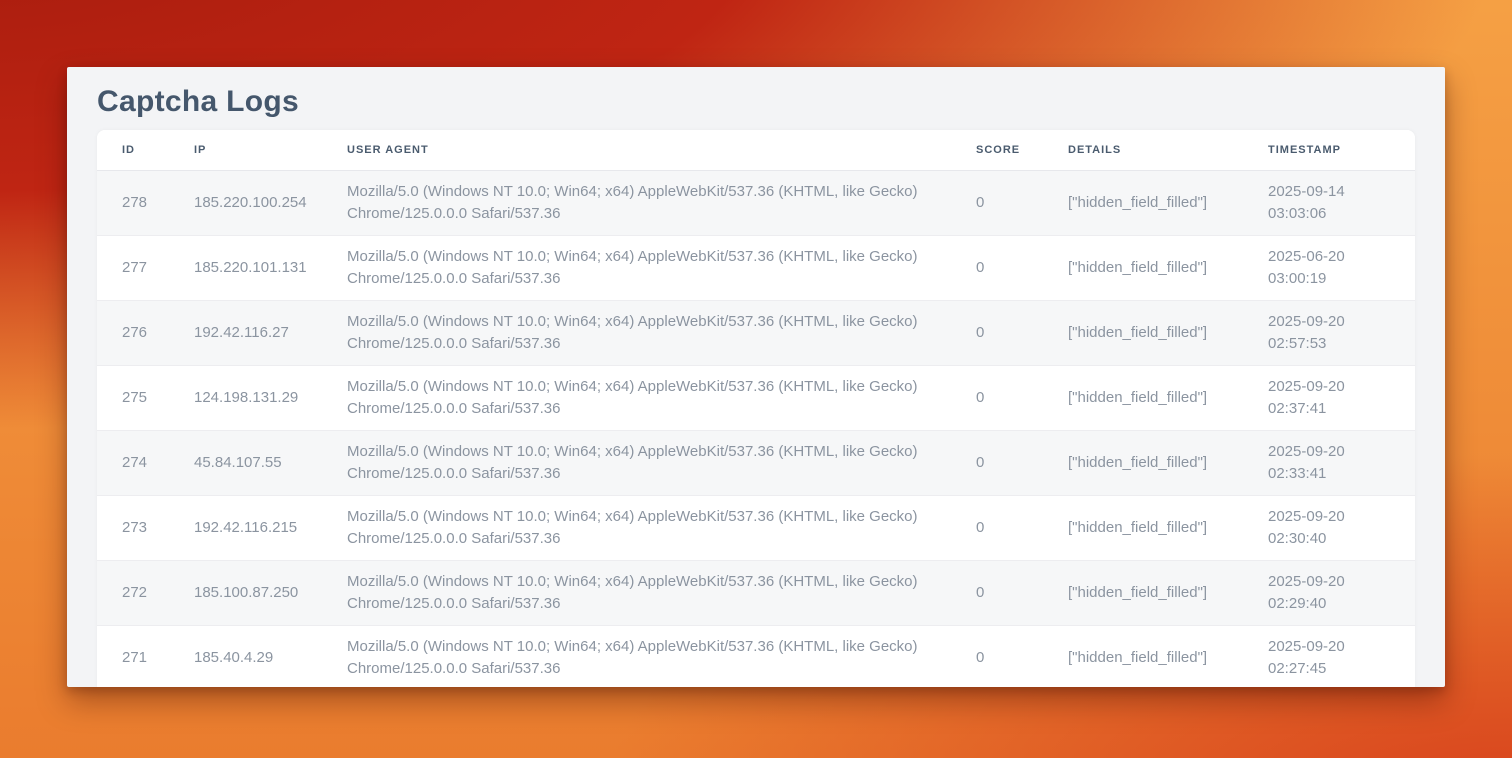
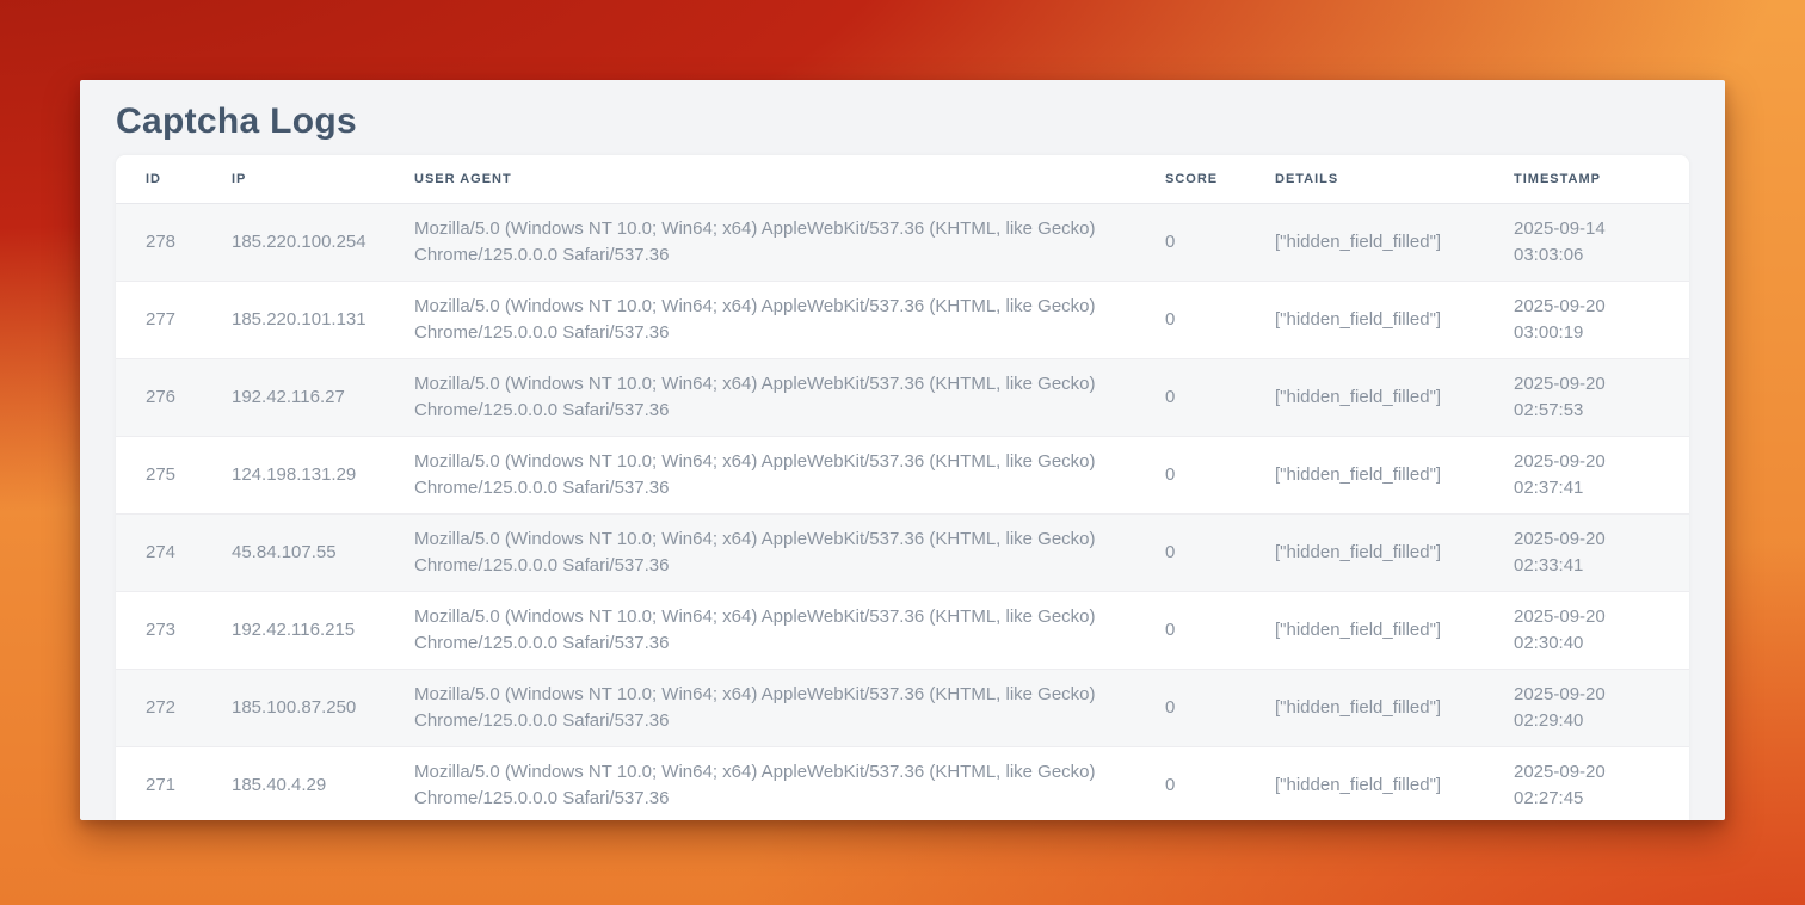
  Captcha Logs
  ID	IP	USER AGENT	SCORE	DETAILS	TIMESTAMP
  278	185.220.100.254	Mozilla/5.0 (Windows NT 10.0; Win64; x64) AppleWebKit/537.36 (KHTML, like Gecko) Chrome/125.0.0.0 Safari/537.36	0	["hidden_field_filled"]	2025-09-14 03:03:06
- 277	185.220.101.131	Mozilla/5.0 (Windows NT 10.0; Win64; x64) AppleWebKit/537.36 (KHTML, like Gecko) Chrome/125.0.0.0 Safari/537.36	0	["hidden_field_filled"]	2025-06-20 03:00:19
+ 277	185.220.101.131	Mozilla/5.0 (Windows NT 10.0; Win64; x64) AppleWebKit/537.36 (KHTML, like Gecko) Chrome/125.0.0.0 Safari/537.36	0	["hidden_field_filled"]	2025-09-20 03:00:19
  276	192.42.116.27	Mozilla/5.0 (Windows NT 10.0; Win64; x64) AppleWebKit/537.36 (KHTML, like Gecko) Chrome/125.0.0.0 Safari/537.36	0	["hidden_field_filled"]	2025-09-20 02:57:53
  275	124.198.131.29	Mozilla/5.0 (Windows NT 10.0; Win64; x64) AppleWebKit/537.36 (KHTML, like Gecko) Chrome/125.0.0.0 Safari/537.36	0	["hidden_field_filled"]	2025-09-20 02:37:41
  274	45.84.107.55	Mozilla/5.0 (Windows NT 10.0; Win64; x64) AppleWebKit/537.36 (KHTML, like Gecko) Chrome/125.0.0.0 Safari/537.36	0	["hidden_field_filled"]	2025-09-20 02:33:41
  273	192.42.116.215	Mozilla/5.0 (Windows NT 10.0; Win64; x64) AppleWebKit/537.36 (KHTML, like Gecko) Chrome/125.0.0.0 Safari/537.36	0	["hidden_field_filled"]	2025-09-20 02:30:40
  272	185.100.87.250	Mozilla/5.0 (Windows NT 10.0; Win64; x64) AppleWebKit/537.36 (KHTML, like Gecko) Chrome/125.0.0.0 Safari/537.36	0	["hidden_field_filled"]	2025-09-20 02:29:40
  271	185.40.4.29	Mozilla/5.0 (Windows NT 10.0; Win64; x64) AppleWebKit/537.36 (KHTML, like Gecko) Chrome/125.0.0.0 Safari/537.36	0	["hidden_field_filled"]	2025-09-20 02:27:45
